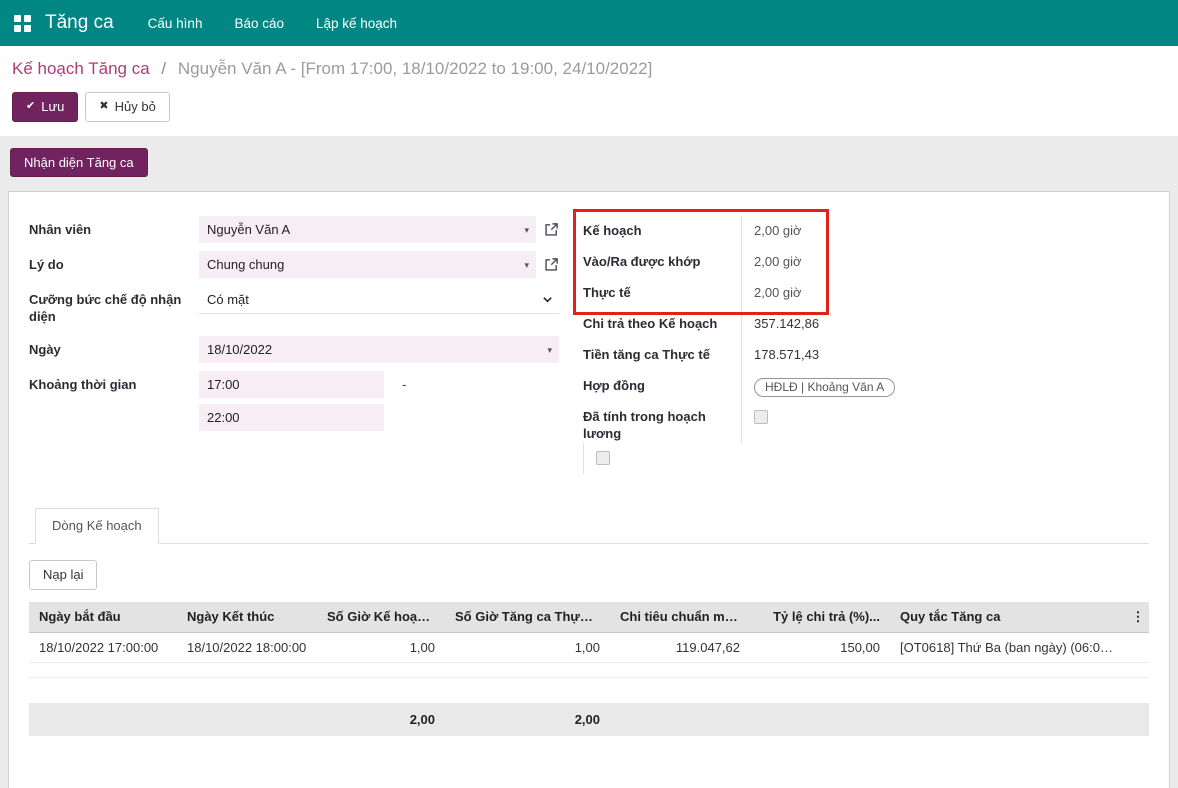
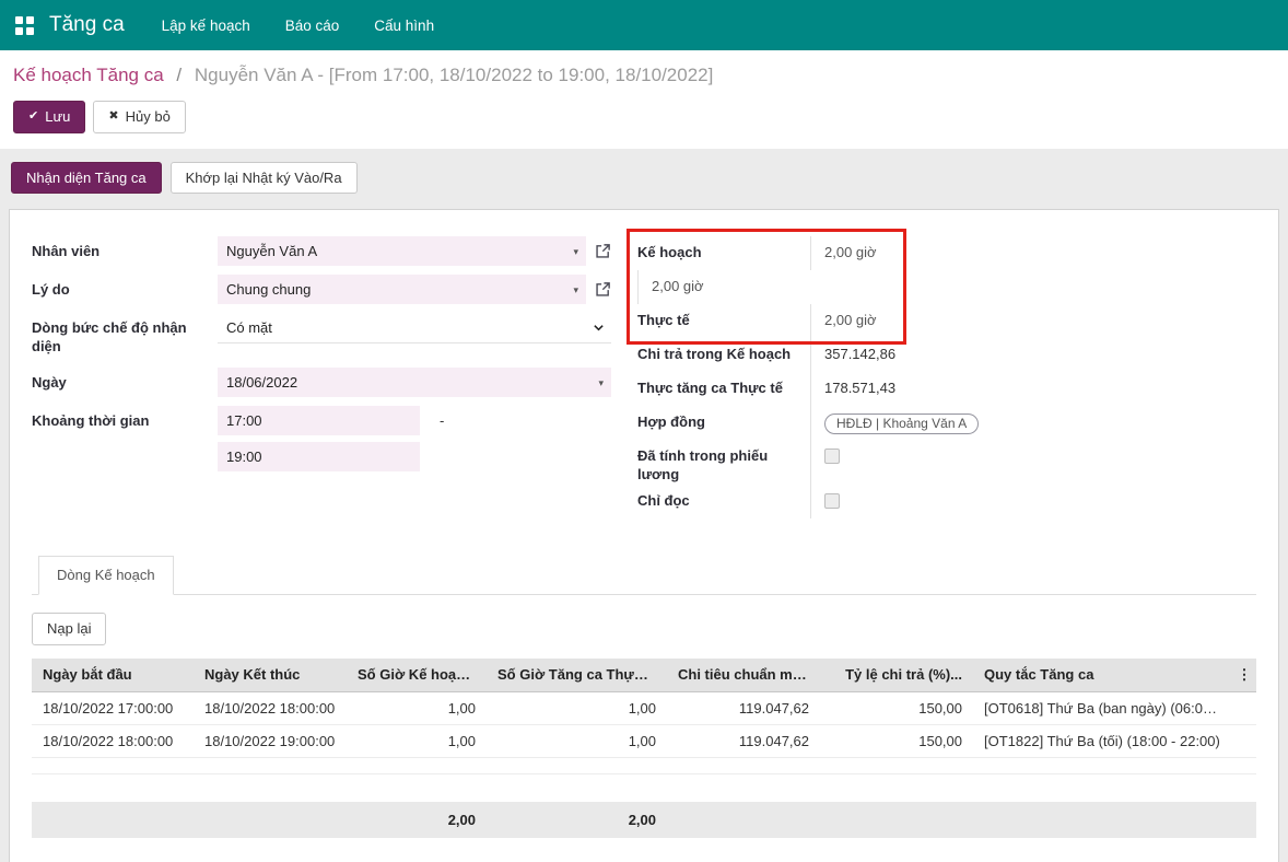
  Tăng ca
- Cấu hình
+ Lập kế hoạch
  Báo cáo
- Lập kế hoạch
+ Cấu hình
- Kế hoạch Tăng ca / Nguyễn Văn A - [From 17:00, 18/10/2022 to 19:00, 24/10/2022]
+ Kế hoạch Tăng ca / Nguyễn Văn A - [From 17:00, 18/10/2022 to 19:00, 18/10/2022]
  ✔
  Lưu
  ✖
  Hủy bỏ
  Nhận diện Tăng ca
+ Khớp lại Nhật ký Vào/Ra
  Nhân viên
  Nguyễn Văn A
  ▾
  Lý do
  Chung chung
  ▾
- Cưỡng bức chế độ nhận diện
+ Dòng bức chế độ nhận diện
  Có mặt
  Ngày
- 18/10/2022
+ 18/06/2022
  ▾
  Khoảng thời gian
  17:00
  -
- 22:00
+ 19:00
  Kế hoạch
  2,00 giờ
- Vào/Ra được khớp
  2,00 giờ
  Thực tế
  2,00 giờ
- Chi trả theo Kế hoạch
+ Chi trả trong Kế hoạch
  357.142,86
- Tiền tăng ca Thực tế
+ Thực tăng ca Thực tế
  178.571,43
  Hợp đồng
  HĐLĐ | Khoảng Văn A
- Đã tính trong hoạch lương
+ Đã tính trong phiếu lương
+ Chỉ đọc
  Dòng Kế hoạch
  Nạp lại
  Ngày bắt đầu	Ngày Kết thúc	Số Giờ Kế hoạch...	Số Giờ Tăng ca Thực tế	Chi tiêu chuẩn mỗi gi	Tỷ lệ chi trả (%)...	Quy tắc Tăng ca	⋮
  18/10/2022 17:00:00	18/10/2022 18:00:00	1,00	1,00	119.047,62	150,00	[OT0618] Thứ Ba (ban ngày) (06:00 - 1
+ 18/10/2022 18:00:00	18/10/2022 19:00:00	1,00	1,00	119.047,62	150,00	[OT1822] Thứ Ba (tối) (18:00 - 22:00)
  		2,00	2,00
